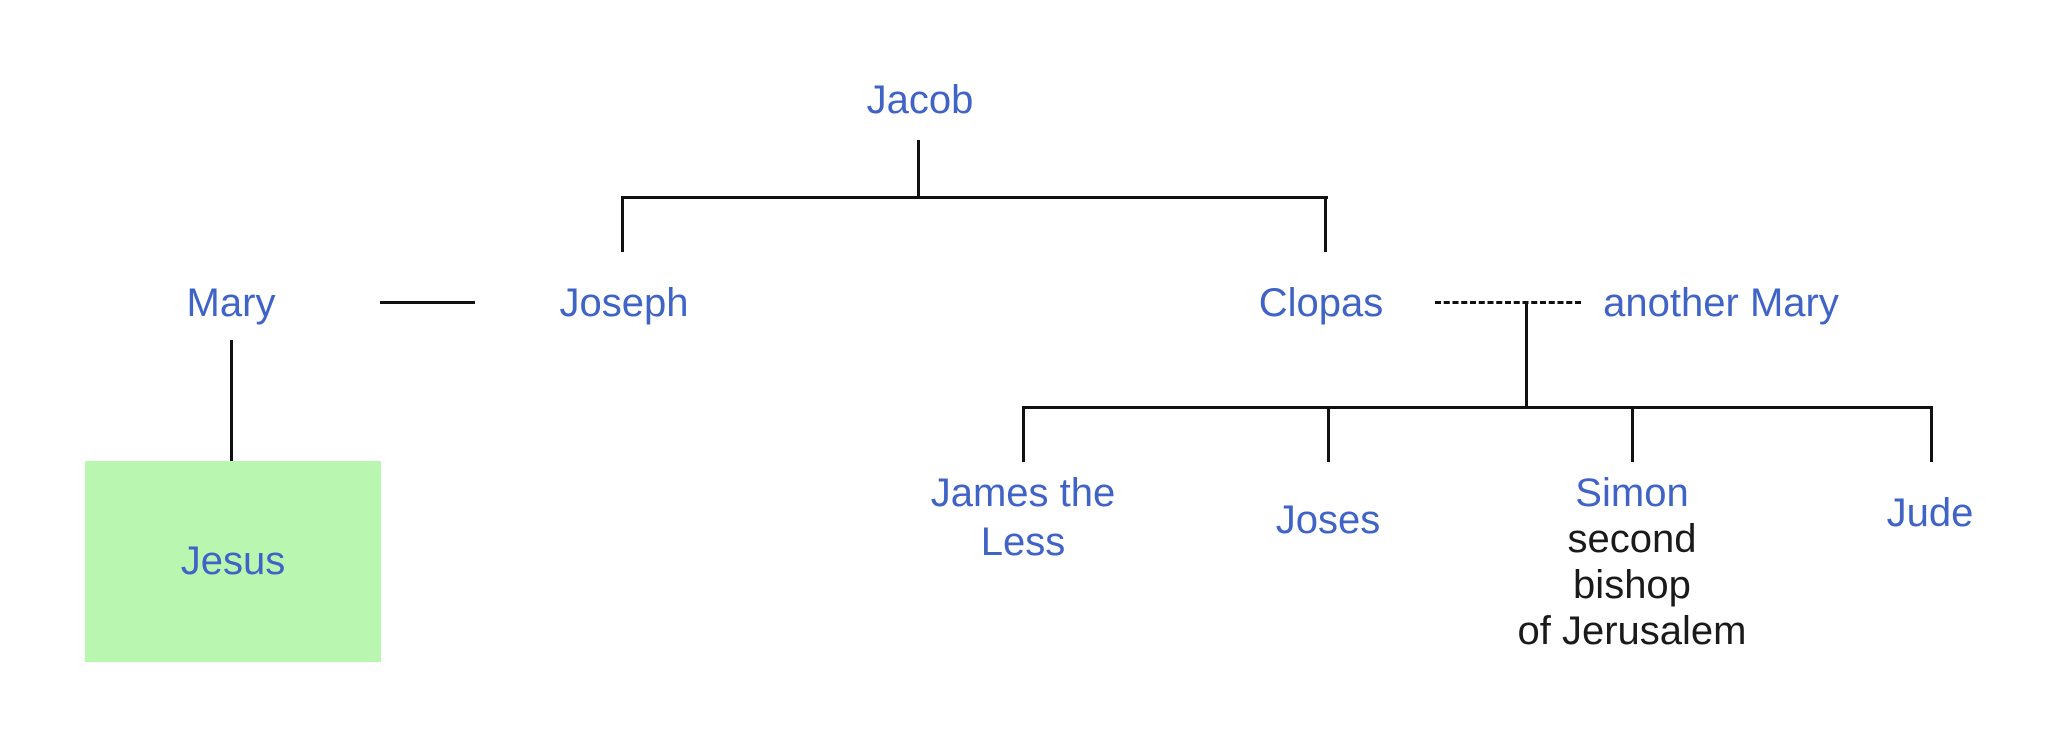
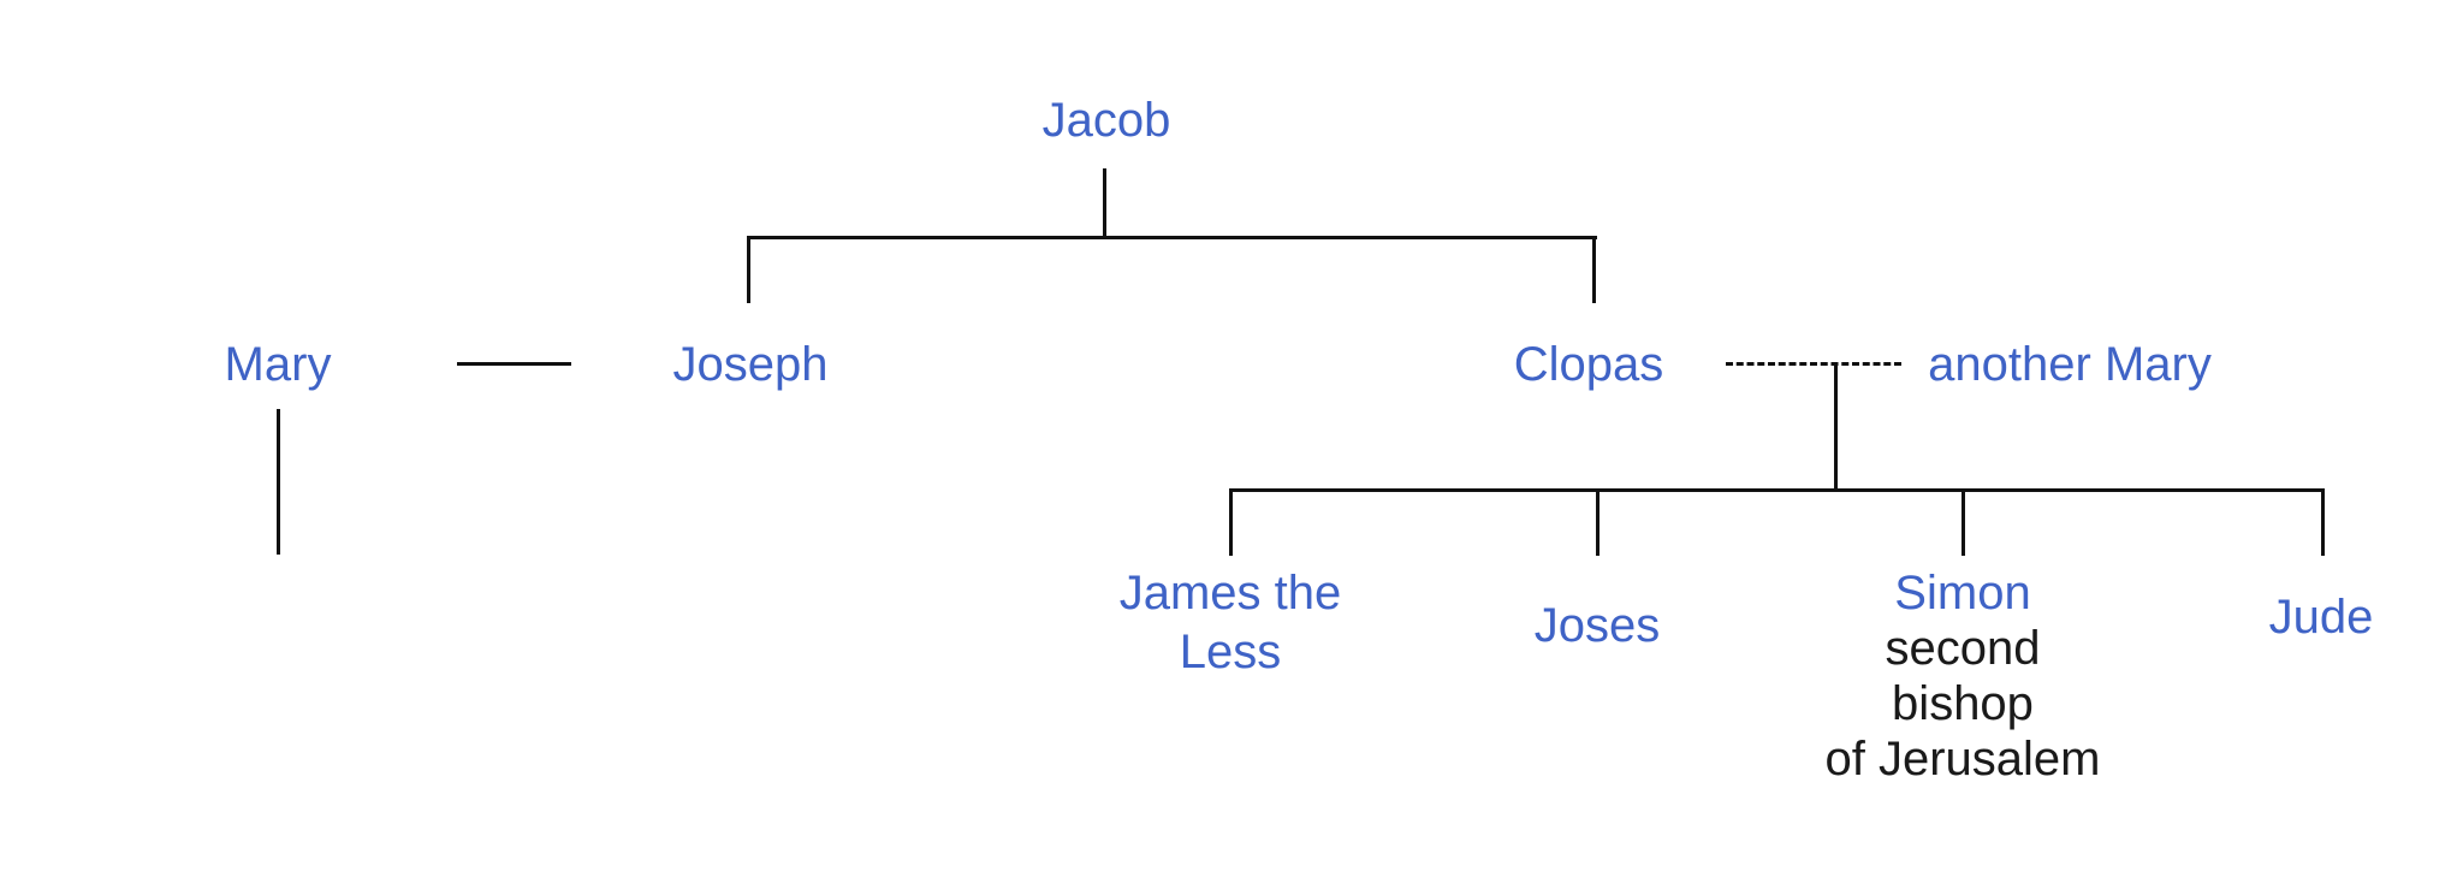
  Jacob
  Mary
  Joseph
  Clopas
  another Mary
  James the Less
  Joses
  Jude
  Simon
  second
  bishop
  of Jerusalem
- Jesus
